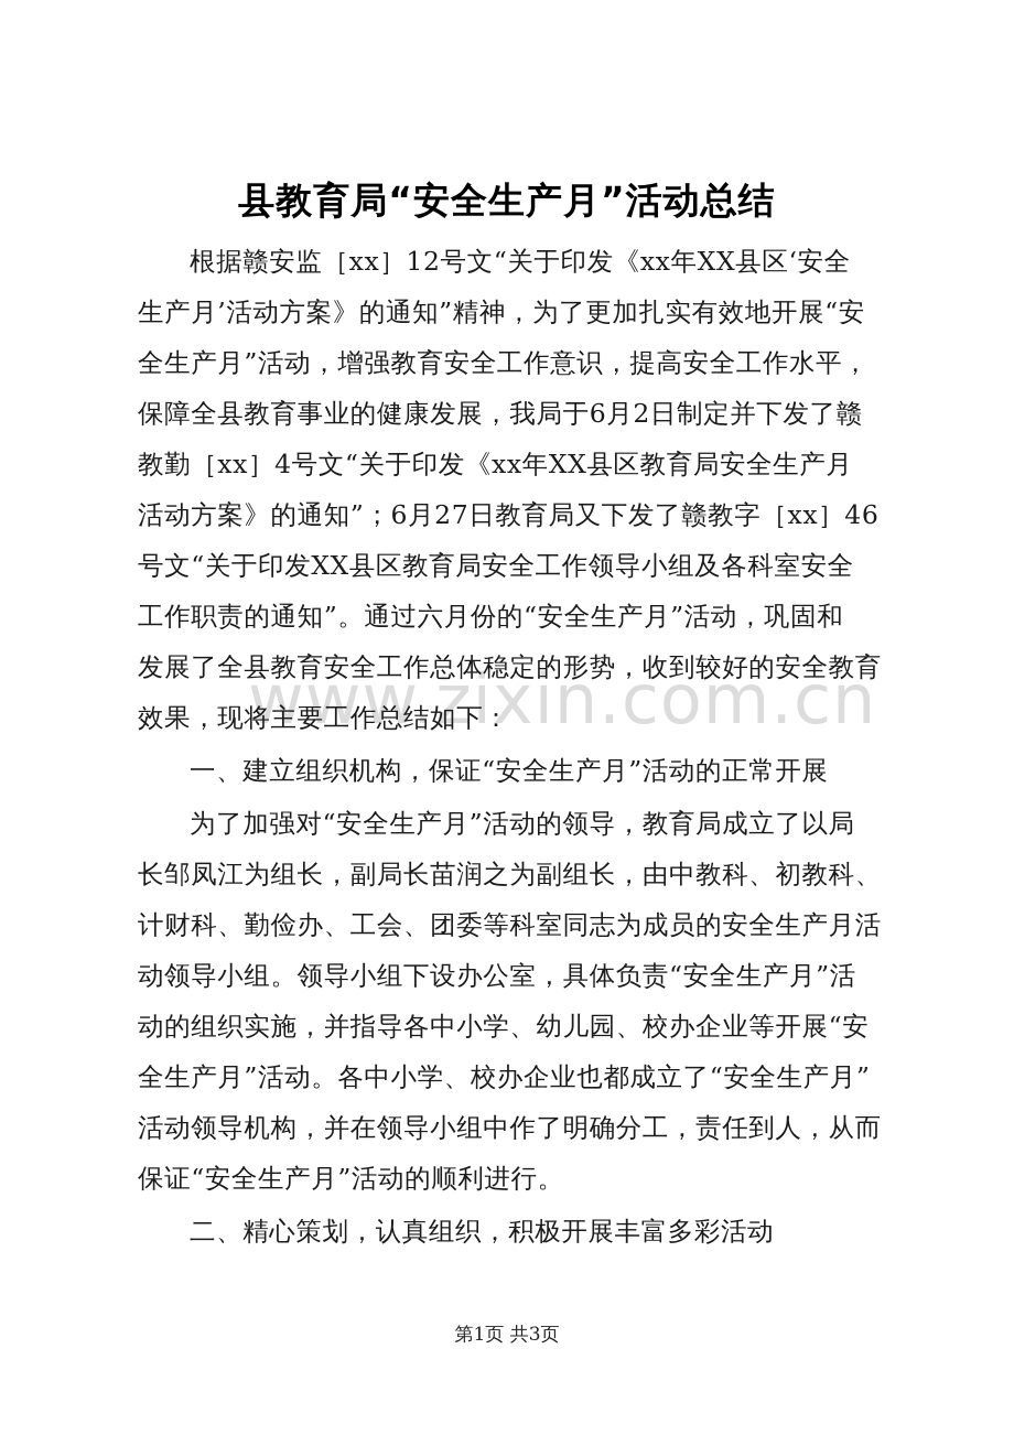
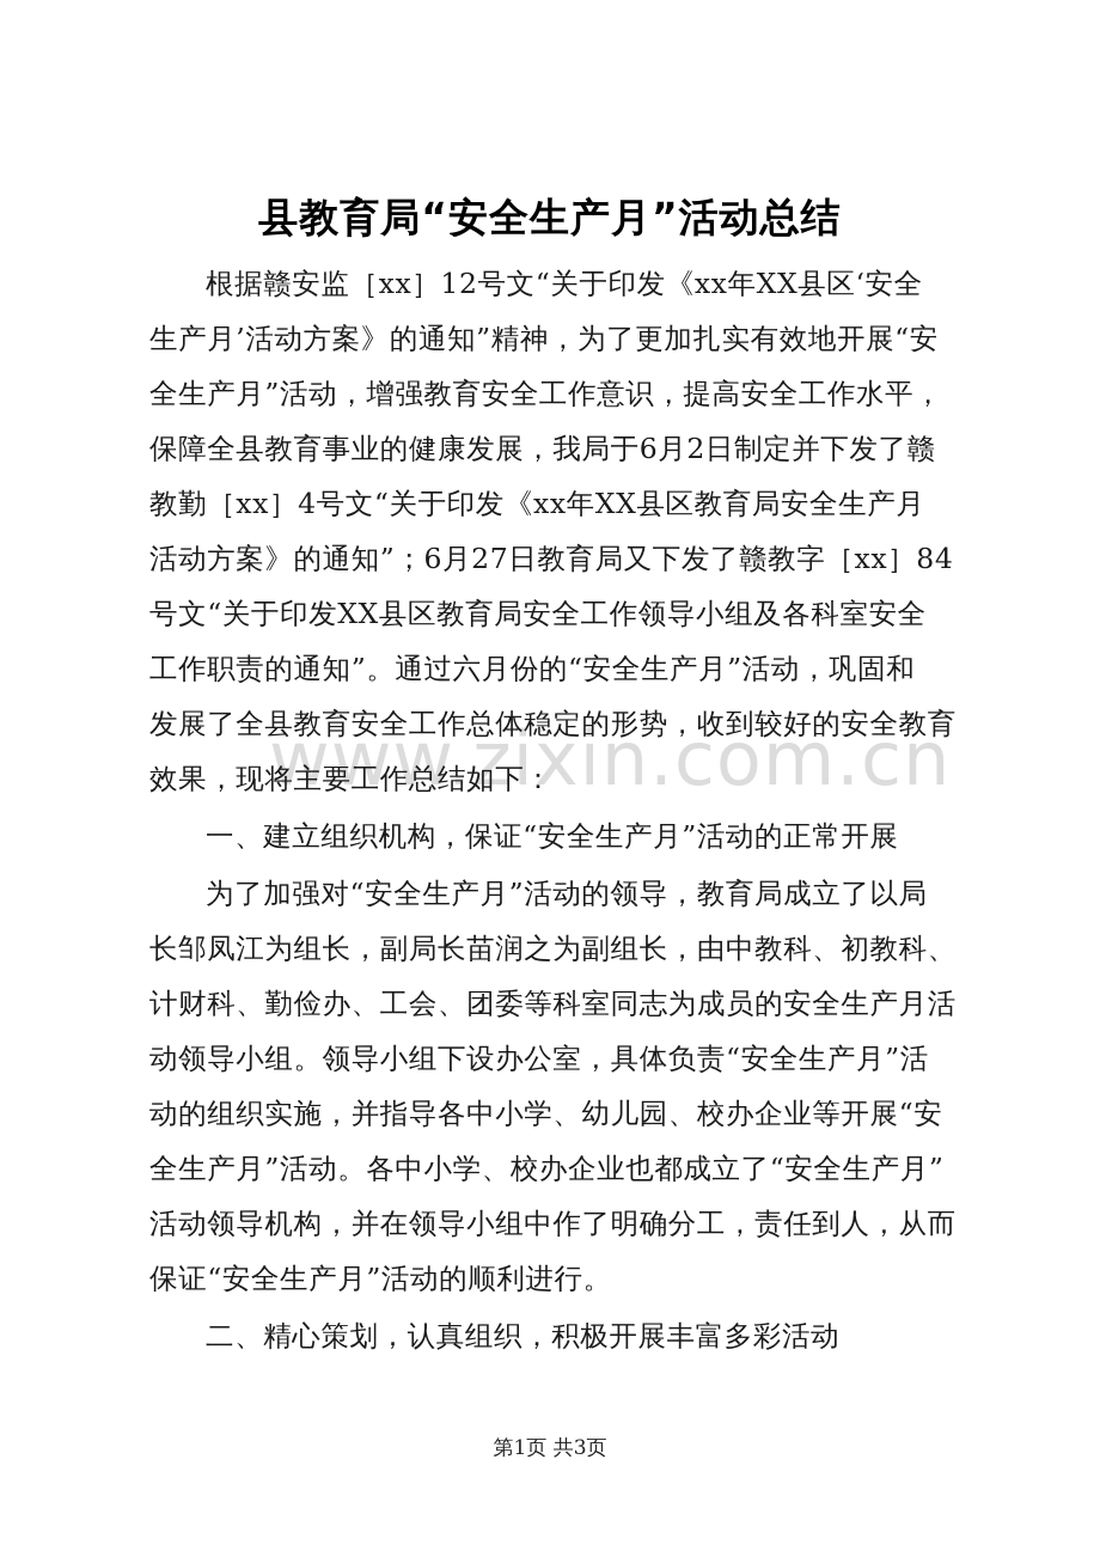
  www.zixin.com.cn
  县教育局“安全生产月”活动总结
  根据赣安监［xx］12号文“关于印发《xx年XX县区‘安全
  生产月’活动方案》的通知”精神，为了更加扎实有效地开展“安
  全生产月”活动，增强教育安全工作意识，提高安全工作水平，
  保障全县教育事业的健康发展，我局于6月2日制定并下发了赣
  教勤［xx］4号文“关于印发《xx年XX县区教育局安全生产月
- 活动方案》的通知”；6月27日教育局又下发了赣教字［xx］46
+ 活动方案》的通知”；6月27日教育局又下发了赣教字［xx］84
  号文“关于印发XX县区教育局安全工作领导小组及各科室安全
  工作职责的通知”。通过六月份的“安全生产月”活动，巩固和
  发展了全县教育安全工作总体稳定的形势，收到较好的安全教育
  效果，现将主要工作总结如下：
  一、建立组织机构，保证“安全生产月”活动的正常开展
  为了加强对“安全生产月”活动的领导，教育局成立了以局
  长邹凤江为组长，副局长苗润之为副组长，由中教科、初教科、
  计财科、勤俭办、工会、团委等科室同志为成员的安全生产月活
  动领导小组。领导小组下设办公室，具体负责“安全生产月”活
  动的组织实施，并指导各中小学、幼儿园、校办企业等开展“安
  全生产月”活动。各中小学、校办企业也都成立了“安全生产月”
  活动领导机构，并在领导小组中作了明确分工，责任到人，从而
  保证“安全生产月”活动的顺利进行。
  二、精心策划，认真组织，积极开展丰富多彩活动
  第1页 共3页
